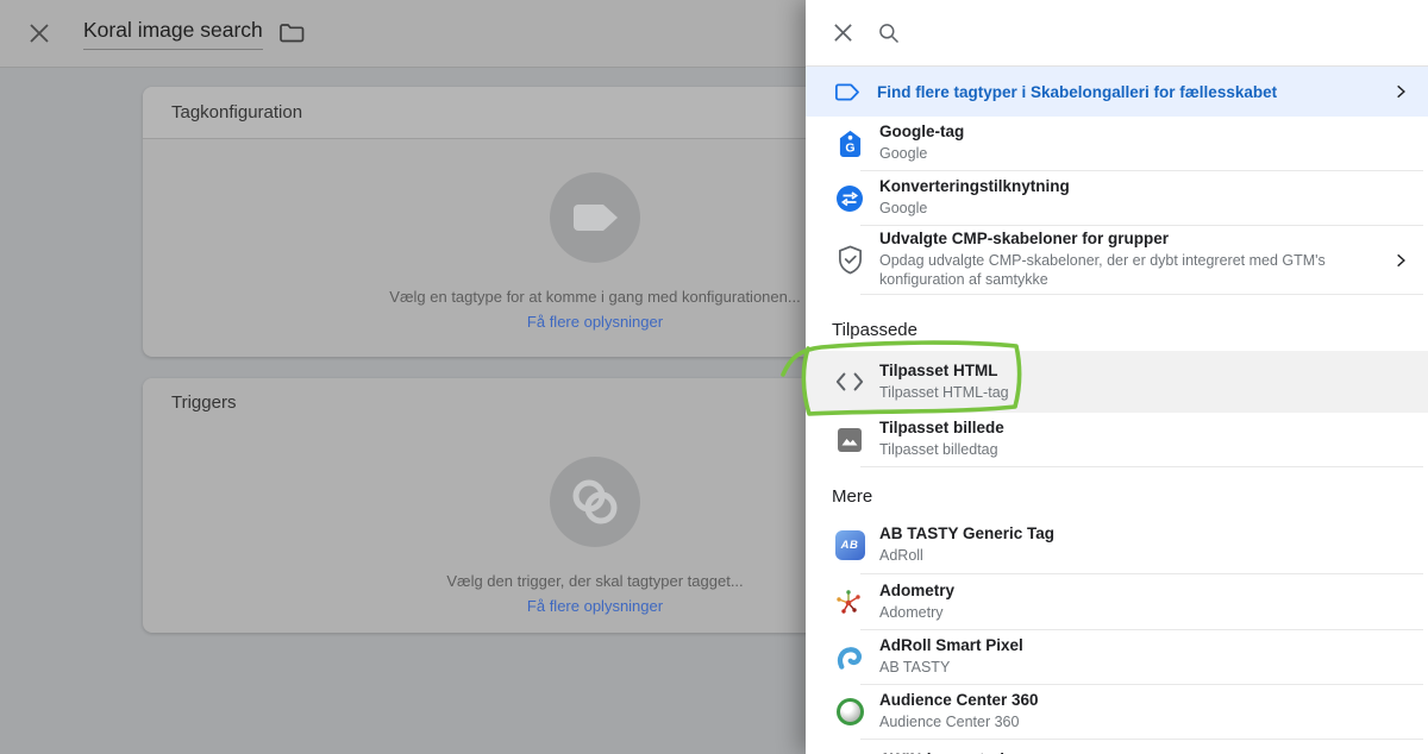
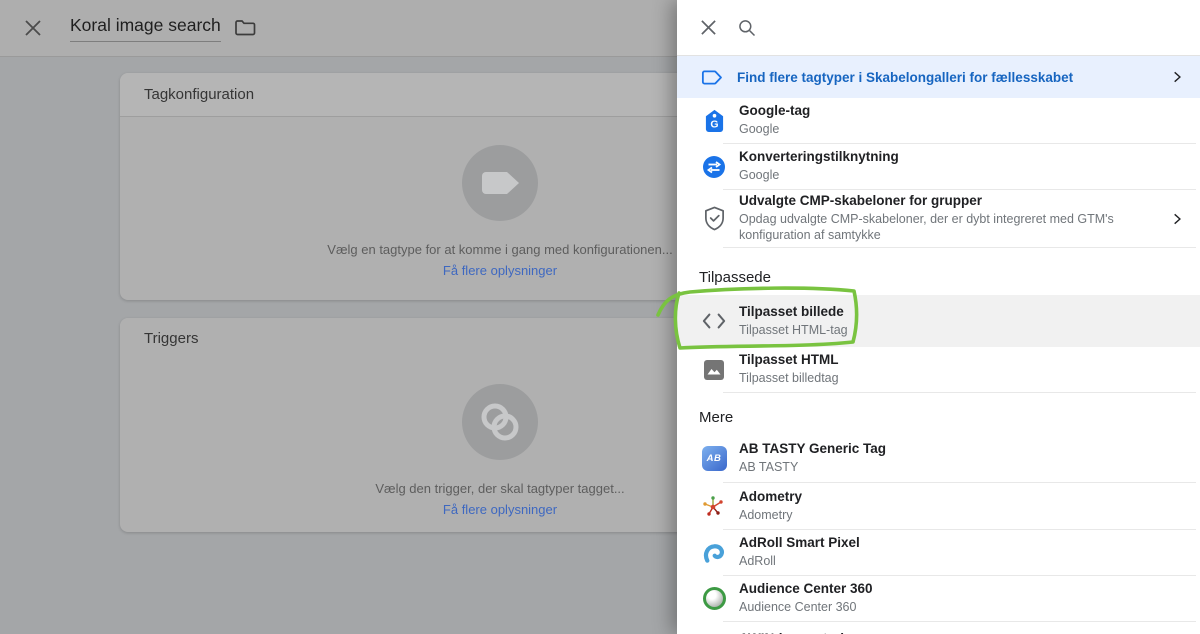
  Koral image search
  Tagkonfiguration
  Vælg en tagtype for at komme i gang med konfigurationen...
  Få flere oplysninger
  Triggers
  Vælg den trigger, der skal tagtyper tagget...
  Få flere oplysninger
  Find flere tagtyper i Skabelongalleri for fællesskabet
  G
  Google-tag
  Google
  Konverteringstilknytning
  Google
  Udvalgte CMP-skabeloner for grupper
  Opdag udvalgte CMP-skabeloner, der er dybt integreret med GTM's konfiguration af samtykke
  Tilpassede
- Tilpasset HTML
+ Tilpasset billede
  Tilpasset HTML-tag
- Tilpasset billede
+ Tilpasset HTML
  Tilpasset billedtag
  Mere
  AB
  AB TASTY Generic Tag
- AdRoll
+ AB TASTY
  Adometry
  Adometry
  AdRoll Smart Pixel
- AB TASTY
+ AdRoll
  Audience Center 360
  Audience Center 360
